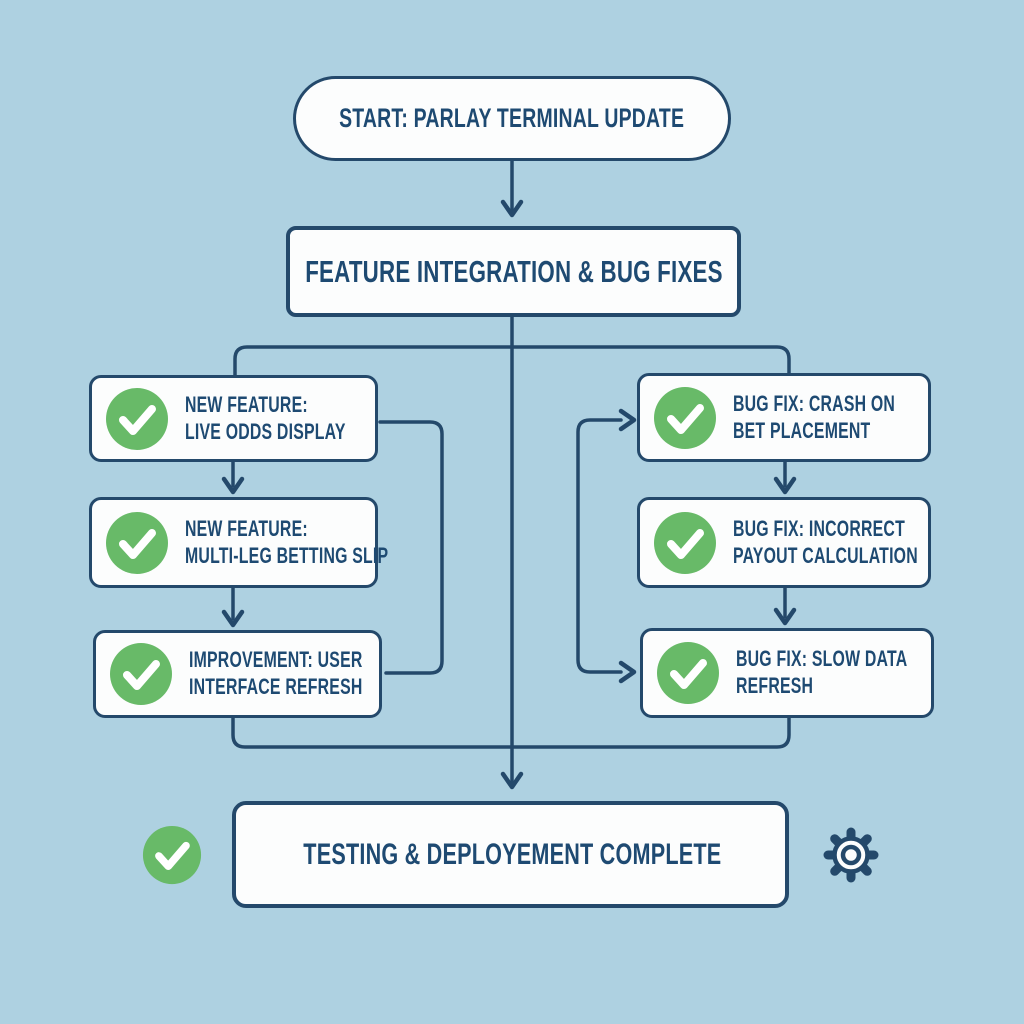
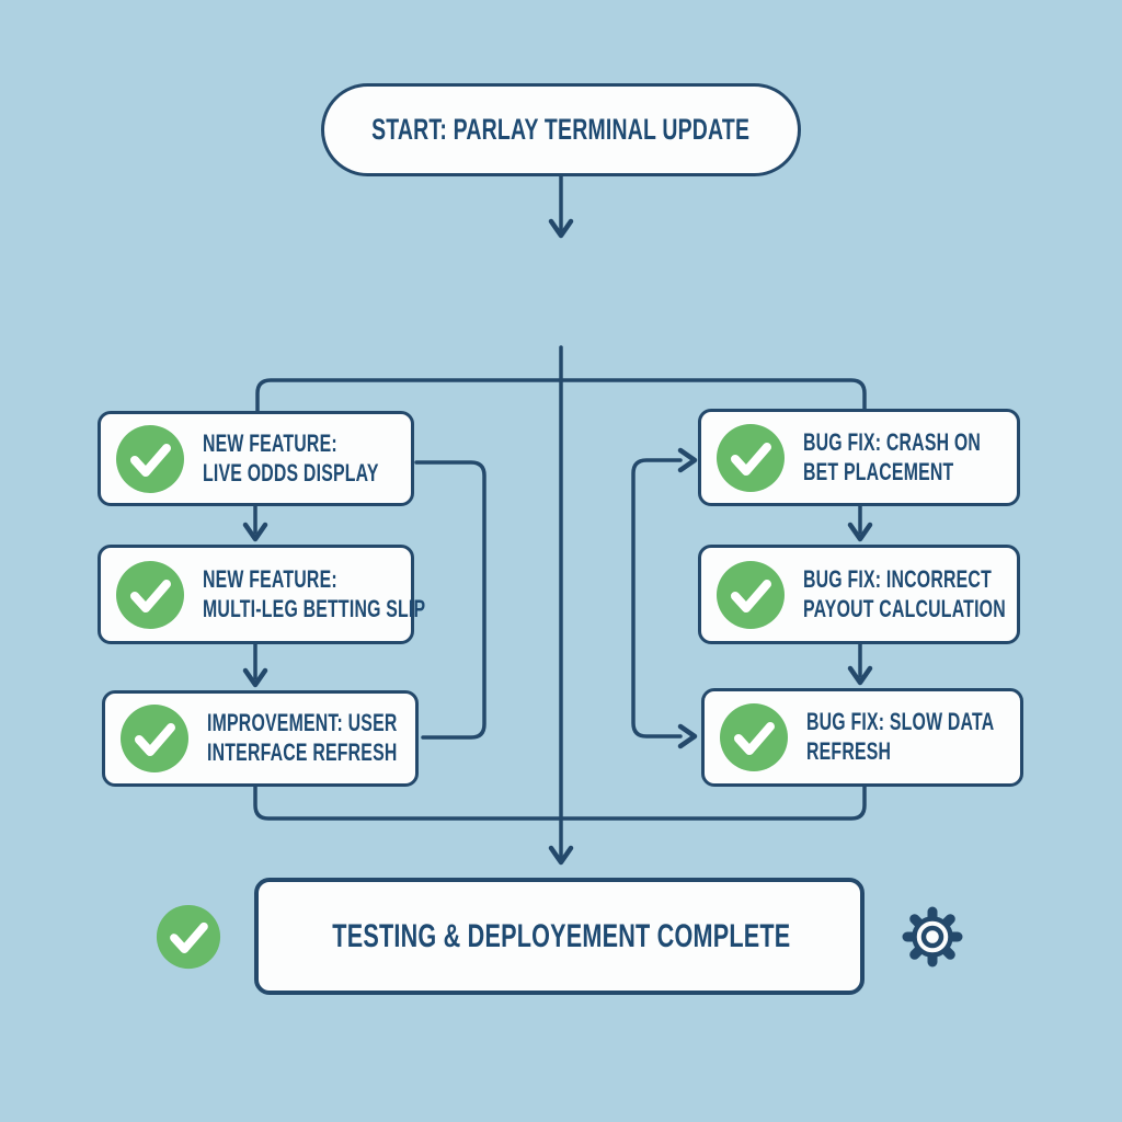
  START: PARLAY TERMINAL UPDATE
- FEATURE INTEGRATION & BUG FIXES
  NEW FEATURE:
  LIVE ODDS DISPLAY
  NEW FEATURE:
  MULTI-LEG BETTING SLIP
  IMPROVEMENT: USER
  INTERFACE REFRESH
  BUG FIX: CRASH ON
  BET PLACEMENT
  BUG FIX: INCORRECT
  PAYOUT CALCULATION
  BUG FIX: SLOW DATA
  REFRESH
  TESTING & DEPLOYEMENT COMPLETE
